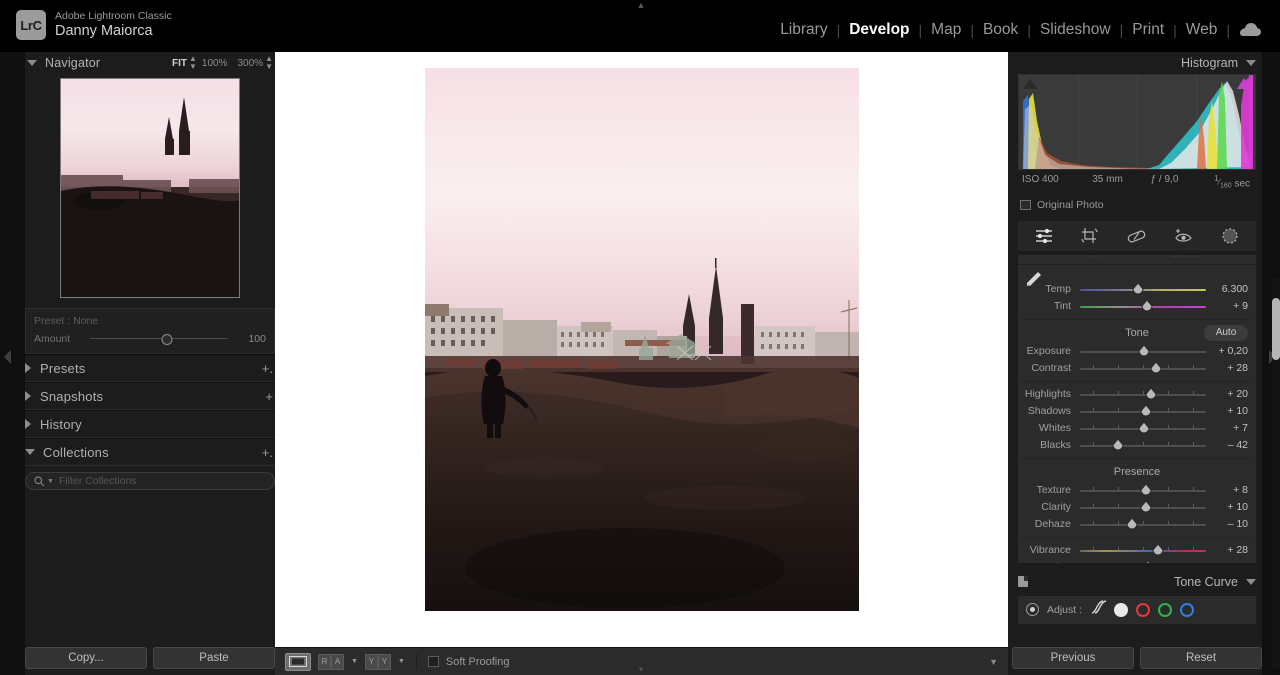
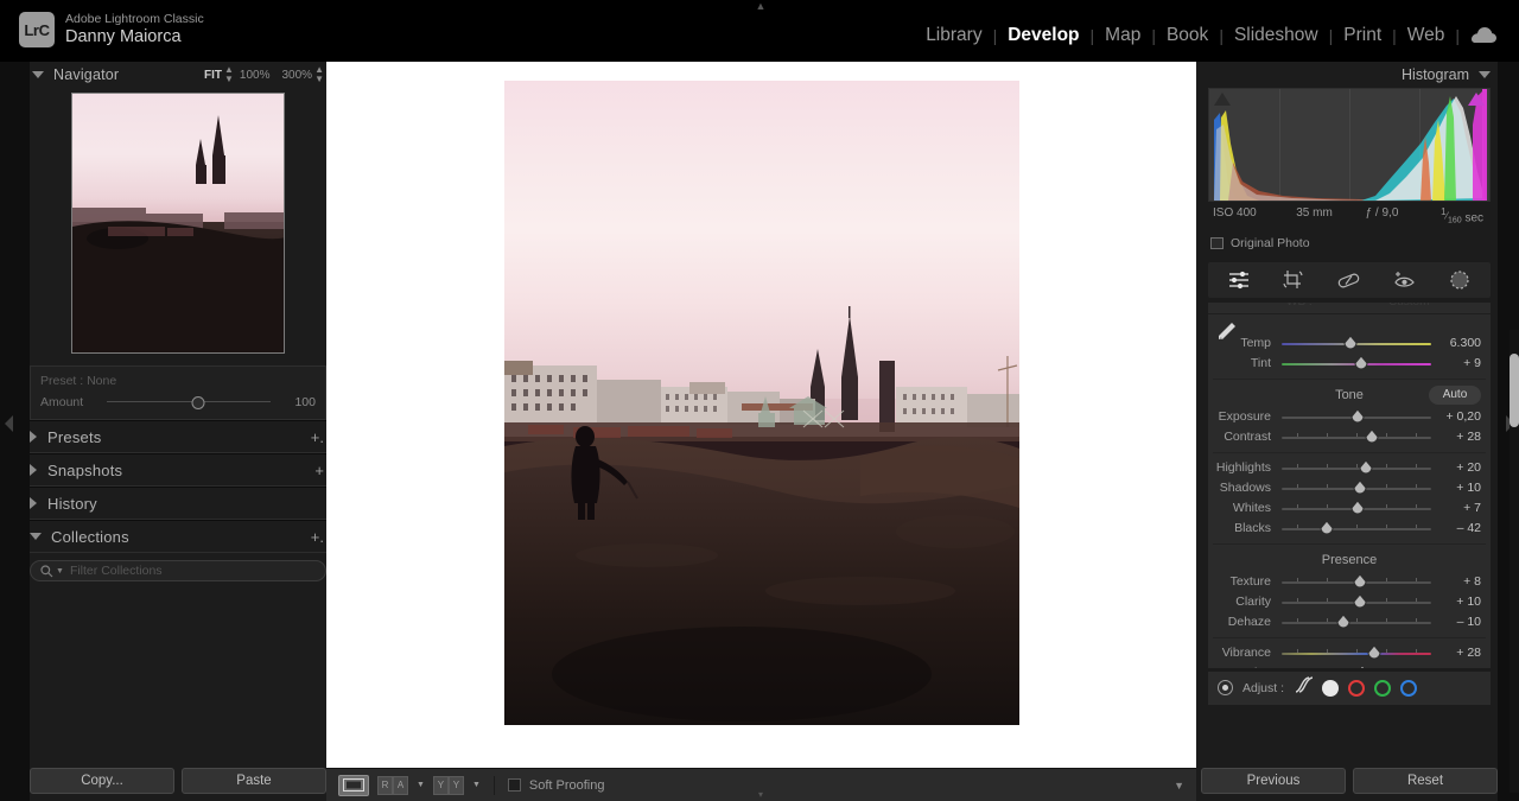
  ▲
  LrC
  Adobe Lightroom Classic
  Danny Maiorca
  Library
  |
  Develop
  |
  Map
  |
  Book
  |
  Slideshow
  |
  Print
  |
  Web
  |
  Navigator
  FIT
  ▲
  ▼
  100%
  300%
  ▲
  ▼
  Preset : None
  Amount
  100
  Presets
  +.
  Snapshots
  +
  History
  Collections
  +.
  Filter Collections
  Copy...
  Paste
  R
  A
  Y
  Y
  Soft Proofing
  ▼
  Histogram
  ISO 400
  35 mm
  ƒ / 9,0
  Original Photo
  WB :
  Custom
  Temp
  6.300
  Tint
  + 9
  Tone
  Auto
  Exposure
  + 0,20
  Contrast
  + 28
  Highlights
  + 20
  Shadows
  + 10
  Whites
  + 7
  Blacks
  – 42
  Presence
  Texture
  + 8
  Clarity
  + 10
  Dehaze
  – 10
  Vibrance
  + 28
- Tone Curve
  Adjust :
  Previous
  Reset
  ▾
